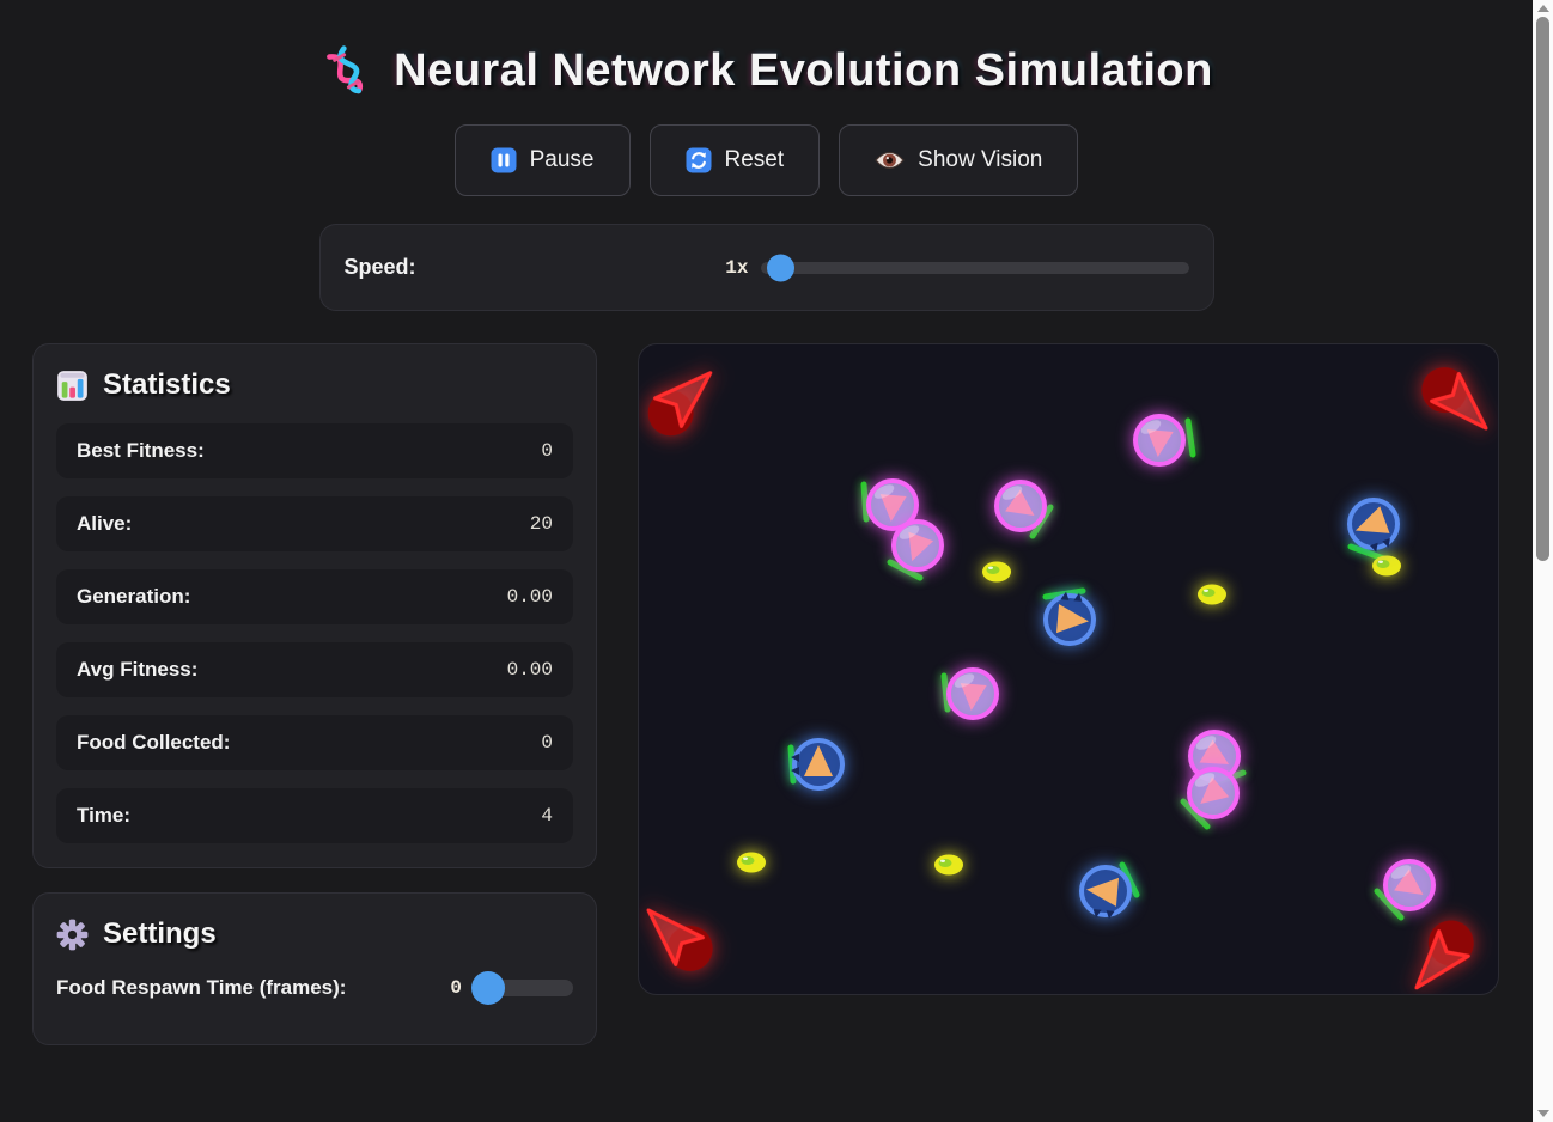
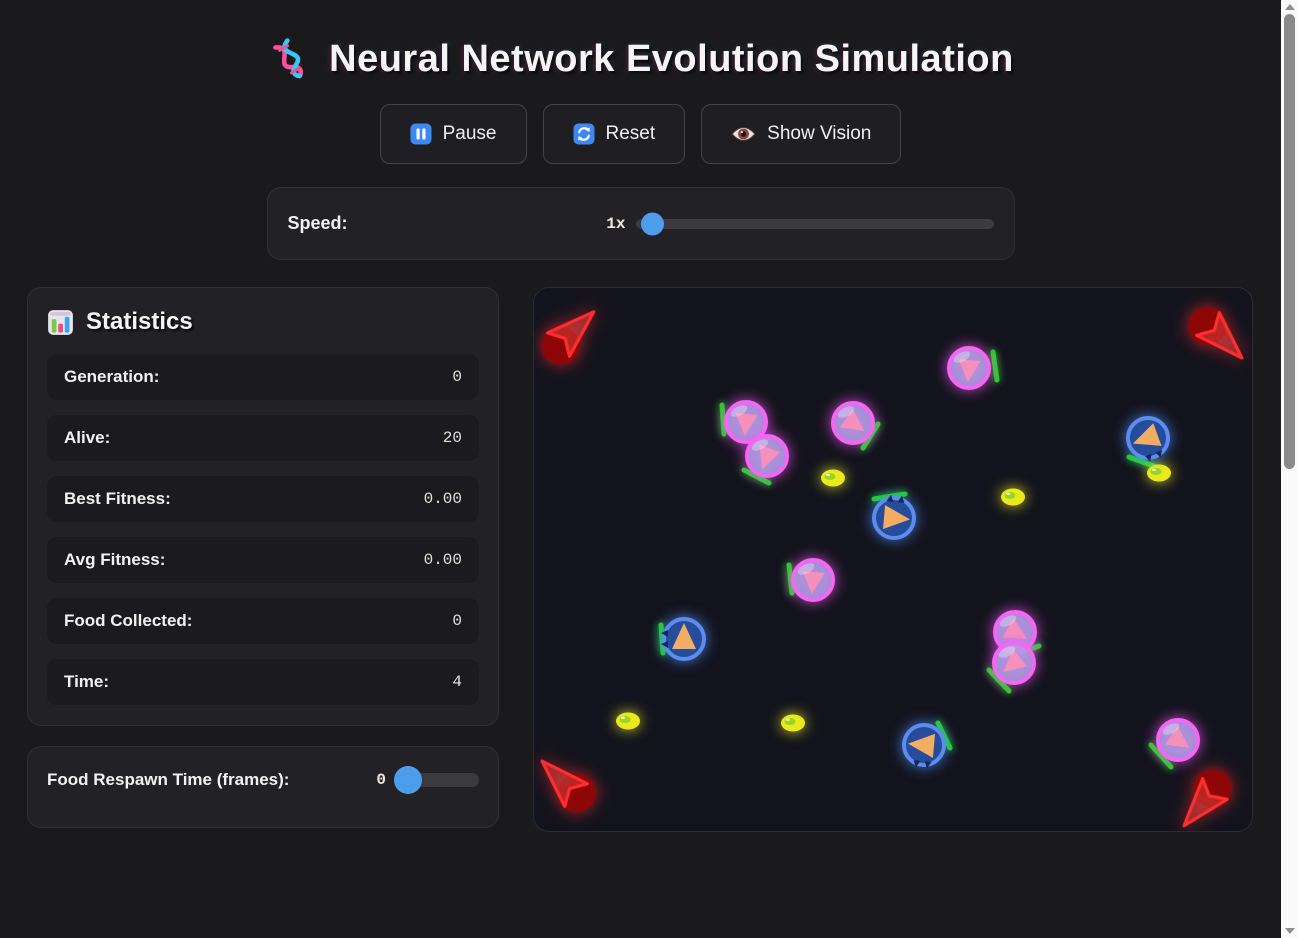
  Neural Network Evolution Simulation
  Pause
  Reset
  Show Vision
  Speed:
  1x
  Statistics
- Best Fitness:
+ Generation:
  0
  Alive:
  20
- Generation:
+ Best Fitness:
  0.00
  Avg Fitness:
  0.00
  Food Collected:
  0
  Time:
  4
- Settings
  Food Respawn Time (frames):
  0
